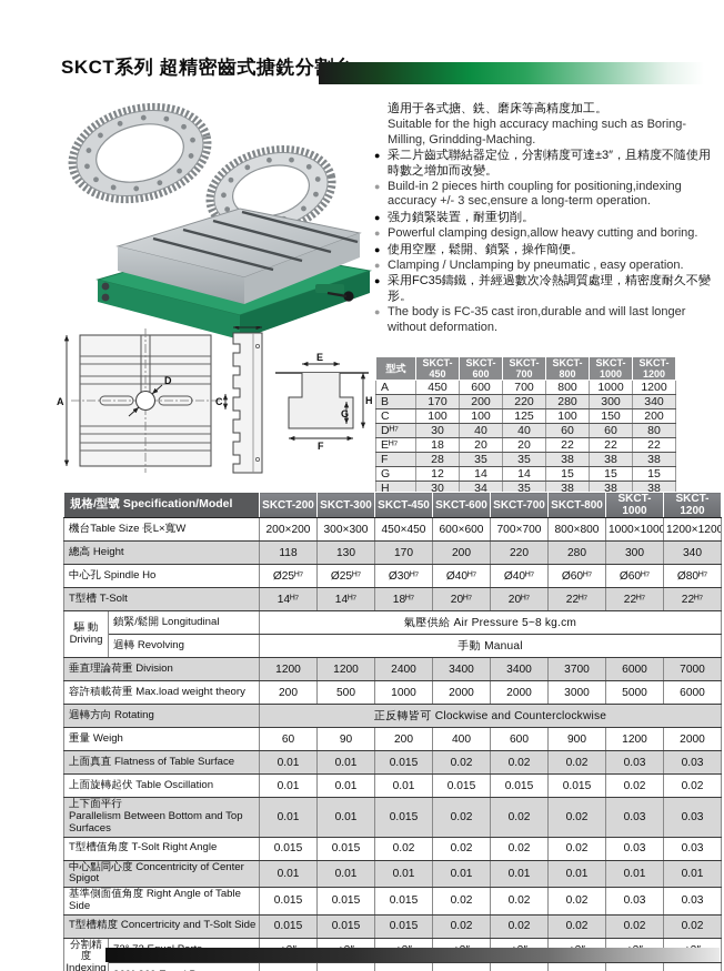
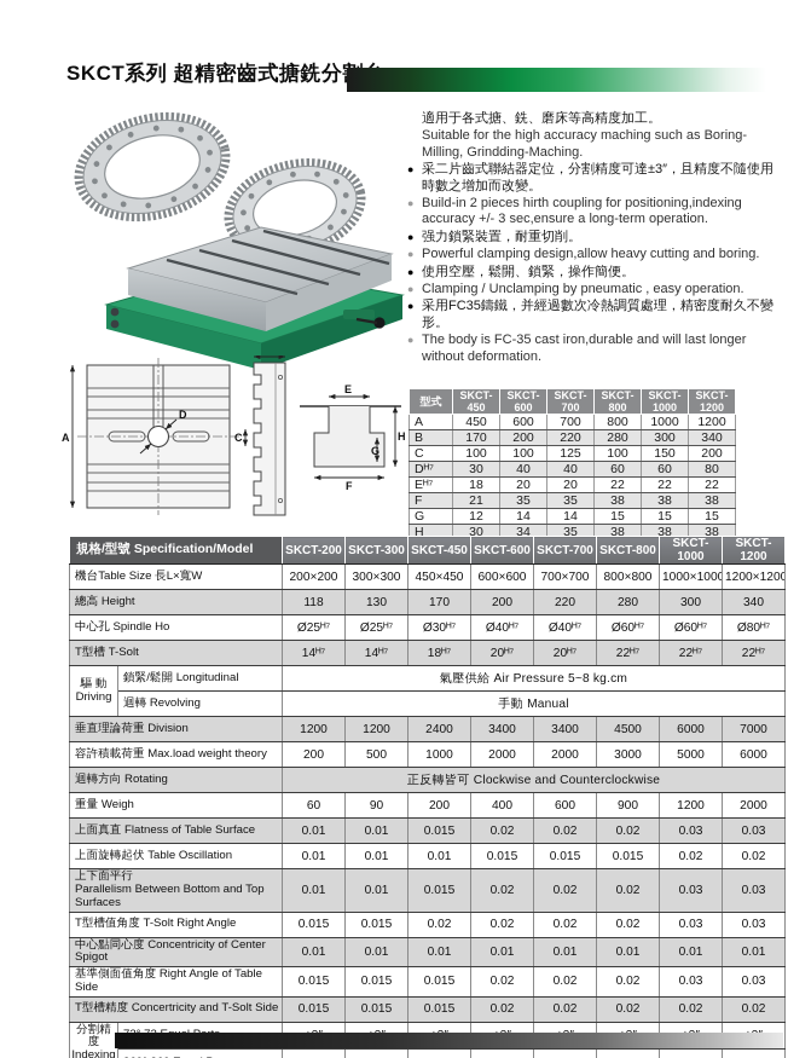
  SKCT系列 超精密齒式搪銑分
  適用于各式搪、銑、磨床等高精度加工。
  Suitable for the high accuracy maching such as Boring-Milling, Grindding-Maching.
  ●
  采二片齒式聯結器定位，分割精度可達±3″，且精度不隨使用時數之增加而改變。
  ●
  Build-in 2 pieces hirth coupling for positioning,indexing accuracy +/- 3 sec,ensure a long-term operation.
  ●
  强力鎖緊裝置，耐重切削。
  ●
  Powerful clamping design,allow heavy cutting and boring.
  ●
  使用空壓，鬆開、鎖緊，操作簡便。
  ●
  Clamping / Unclamping by pneumatic , easy operation.
  ●
  采用FC35鑄鐵，并經過數次冷熱調質處理，精密度耐久不變形。
  ●
  The body is FC-35 cast iron,durable and will last longer without deformation.
  D
  A
  C
  E
  H
  G
  F
  型式	SKCT-450	SKCT-600	SKCT-700	SKCT-800	SKCT-1000	SKCT-1200
  A	450	600	700	800	1000	1200
  B	170	200	220	280	300	340
  C	100	100	125	100	150	200
  Dᴴ⁷	30	40	40	60	60	80
  Eᴴ⁷	18	20	20	22	22	22
- F	28	35	35	38	38	38
+ F	21	35	35	38	38	38
  G	12	14	14	15	15	15
  H	30	34	35	38	38	38
  規格/型號 Specification/Model	SKCT-200	SKCT-300	SKCT-450	SKCT-600	SKCT-700	SKCT-800	SKCT-1000	SKCT-1200
  機台Table Size 長L×寬W	200×200	300×300	450×450	600×600	700×700	800×800	1000×1000	1200×1200
  總高 Height	118	130	170	200	220	280	300	340
  中心孔 Spindle Ho	Ø25ᴴ⁷	Ø25ᴴ⁷	Ø30ᴴ⁷	Ø40ᴴ⁷	Ø40ᴴ⁷	Ø60ᴴ⁷	Ø60ᴴ⁷	Ø80ᴴ⁷
  T型槽 T-Solt	14ᴴ⁷	14ᴴ⁷	18ᴴ⁷	20ᴴ⁷	20ᴴ⁷	22ᴴ⁷	22ᴴ⁷	22ᴴ⁷
  驅 動 Driving	鎖緊/鬆開 Longitudinal	氣壓供給 Air Pressure 5~8 kg.cm
  迴轉 Revolving	手動 Manual
- 垂直理論荷重 Division	1200	1200	2400	3400	3400	3700	6000	7000
+ 垂直理論荷重 Division	1200	1200	2400	3400	3400	4500	6000	7000
  容許積載荷重 Max.load weight theory	200	500	1000	2000	2000	3000	5000	6000
  迴轉方向 Rotating	正反轉皆可 Clockwise and Counterclockwise
  重量 Weigh	60	90	200	400	600	900	1200	2000
  上面真直 Flatness of Table Surface	0.01	0.01	0.015	0.02	0.02	0.02	0.03	0.03
  上面旋轉起伏 Table Oscillation	0.01	0.01	0.01	0.015	0.015	0.015	0.02	0.02
  上下面平行 Parallelism Between Bottom and Top Surfaces	0.01	0.01	0.015	0.02	0.02	0.02	0.03	0.03
  T型槽值角度 T-Solt Right Angle	0.015	0.015	0.02	0.02	0.02	0.02	0.03	0.03
  中心點同心度 Concentricity of Center Spigot	0.01	0.01	0.01	0.01	0.01	0.01	0.01	0.01
  基準側面值角度 Right Angle of Table Side	0.015	0.015	0.015	0.02	0.02	0.02	0.03	0.03
  T型槽精度 Concertricity and T-Solt Side	0.015	0.015	0.015	0.02	0.02	0.02	0.02	0.02
